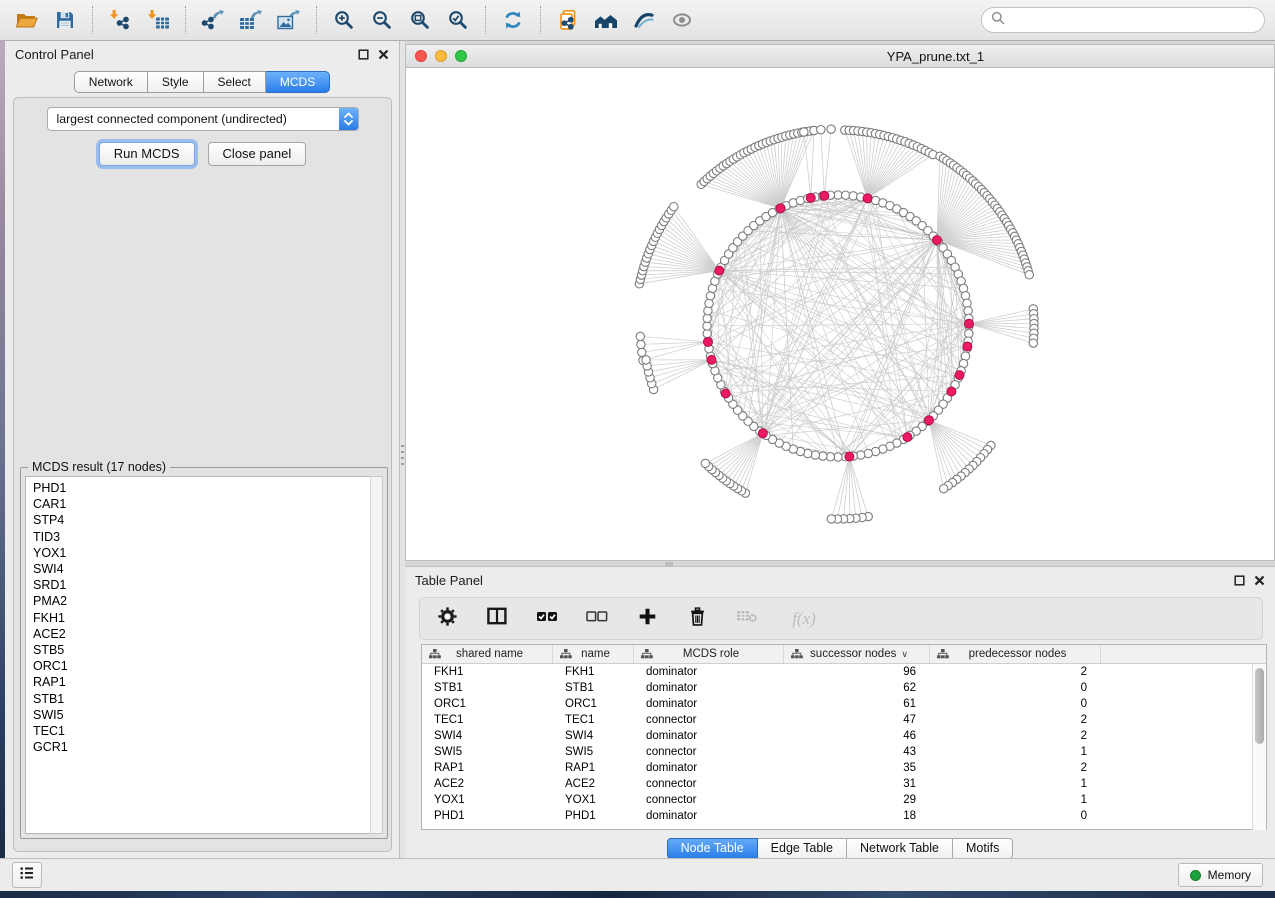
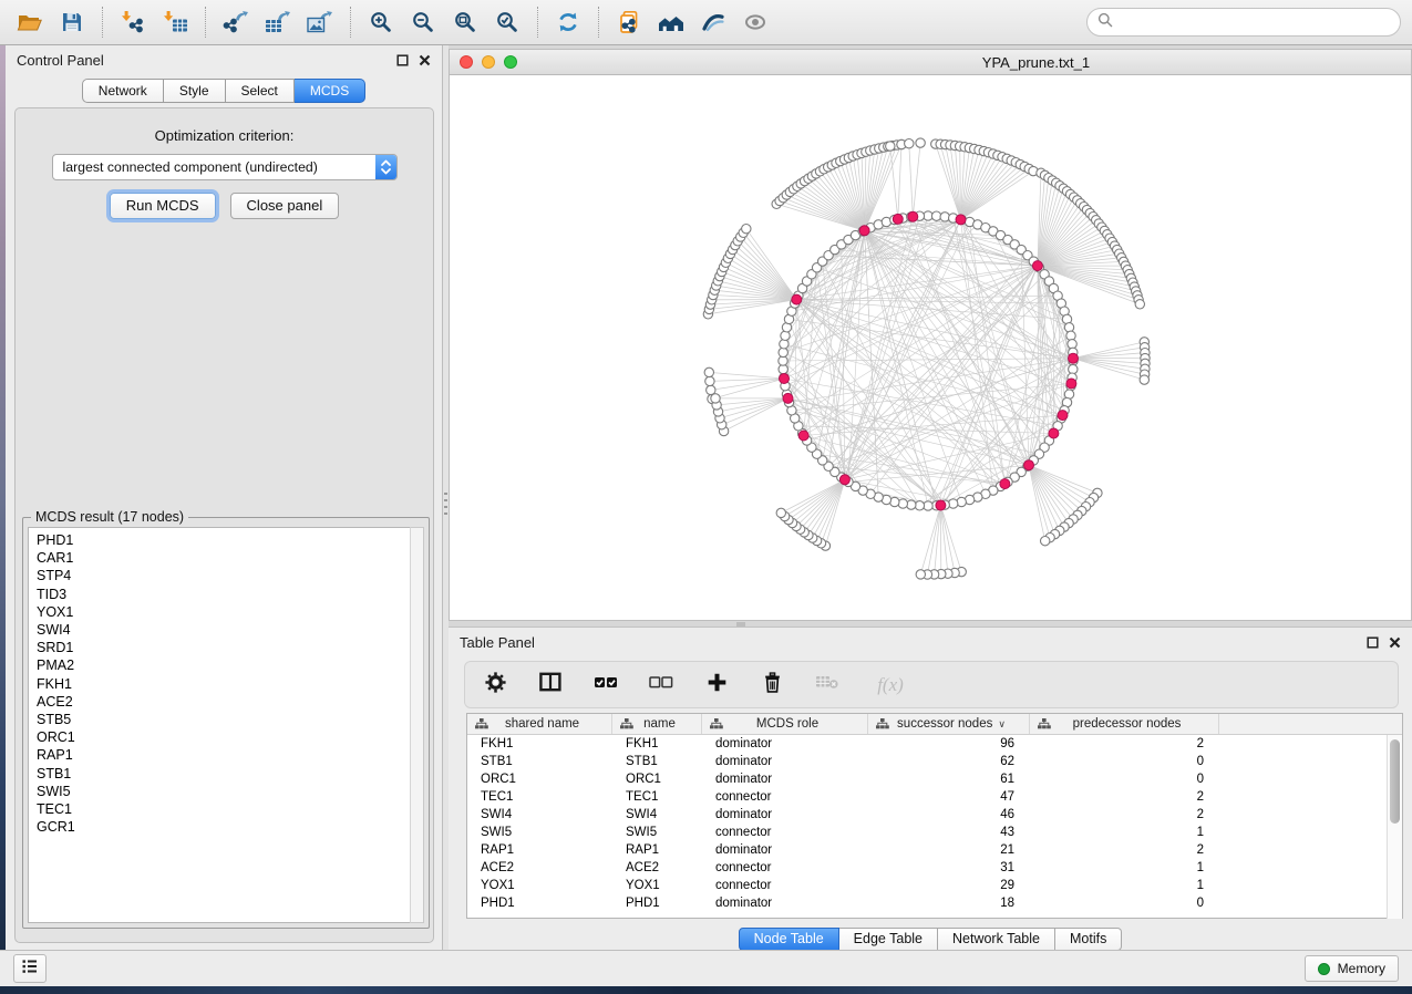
  Control Panel
  Network
  Style
  Select
  MCDS
+ Optimization criterion:
  largest connected component (undirected)
  Run MCDS
  Close panel
  MCDS result (17 nodes)
  PHD1
  CAR1
  STP4
  TID3
  YOX1
  SWI4
  SRD1
  PMA2
  FKH1
  ACE2
  STB5
  ORC1
  RAP1
  STB1
  SWI5
  TEC1
  GCR1
  YPA_prune.txt_1
  Table Panel
  f(x)
  shared name
  name
  MCDS role
  successor nodes
  ∨
  predecessor nodes
  FKH1
  FKH1
  dominator
  96
  2
  STB1
  STB1
  dominator
  62
  0
  ORC1
  ORC1
  dominator
  61
  0
  TEC1
  TEC1
  connector
  47
  2
  SWI4
  SWI4
  dominator
  46
  2
  SWI5
  SWI5
  connector
  43
  1
  RAP1
  RAP1
  dominator
- 35
+ 21
  2
  ACE2
  ACE2
  connector
  31
  1
  YOX1
  YOX1
  connector
  29
  1
  PHD1
  PHD1
  dominator
  18
  0
  Node Table
  Edge Table
  Network Table
  Motifs
  Memory
